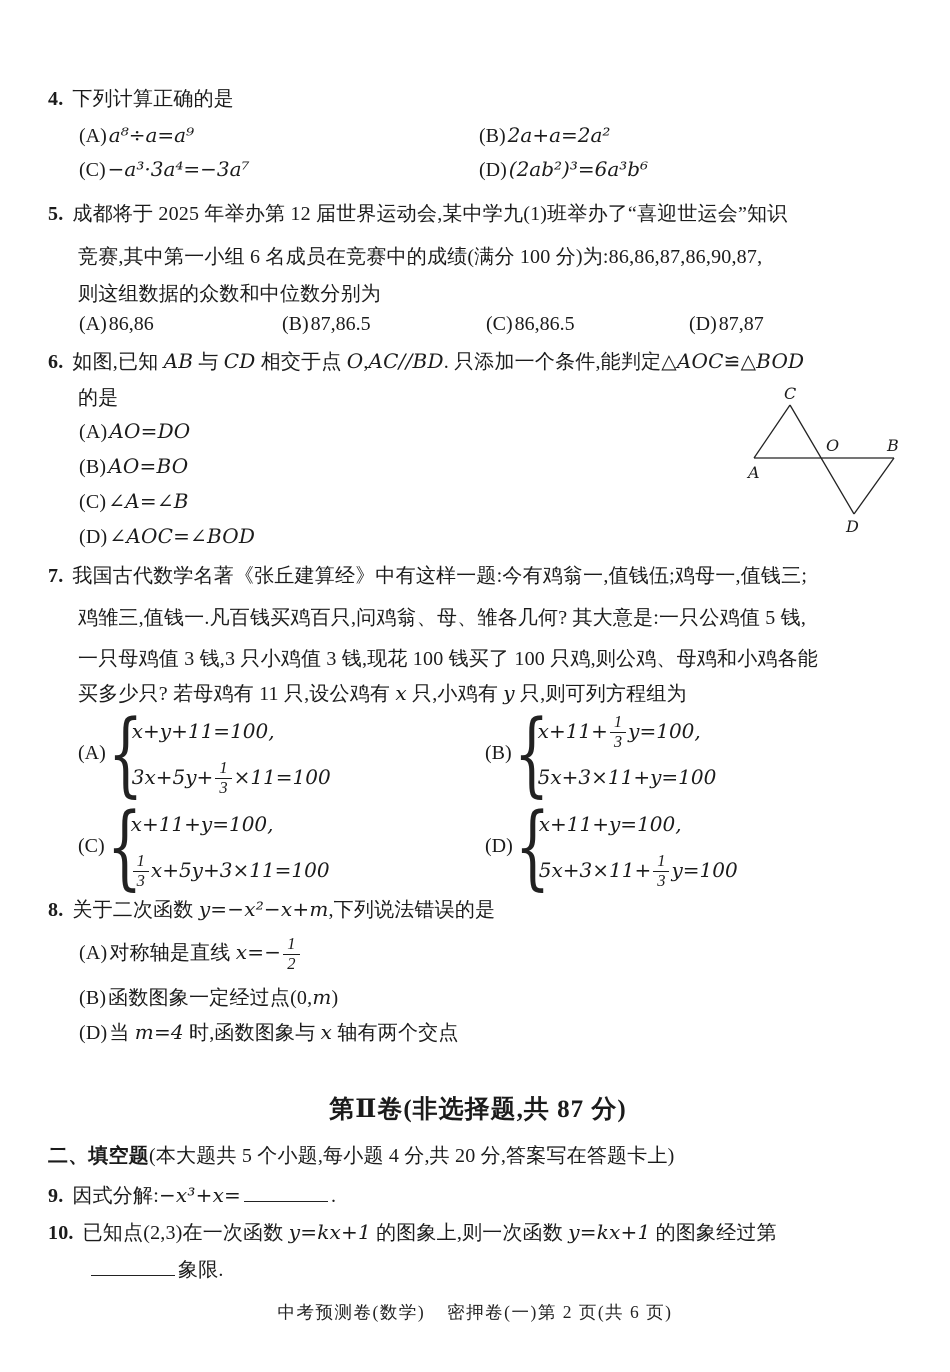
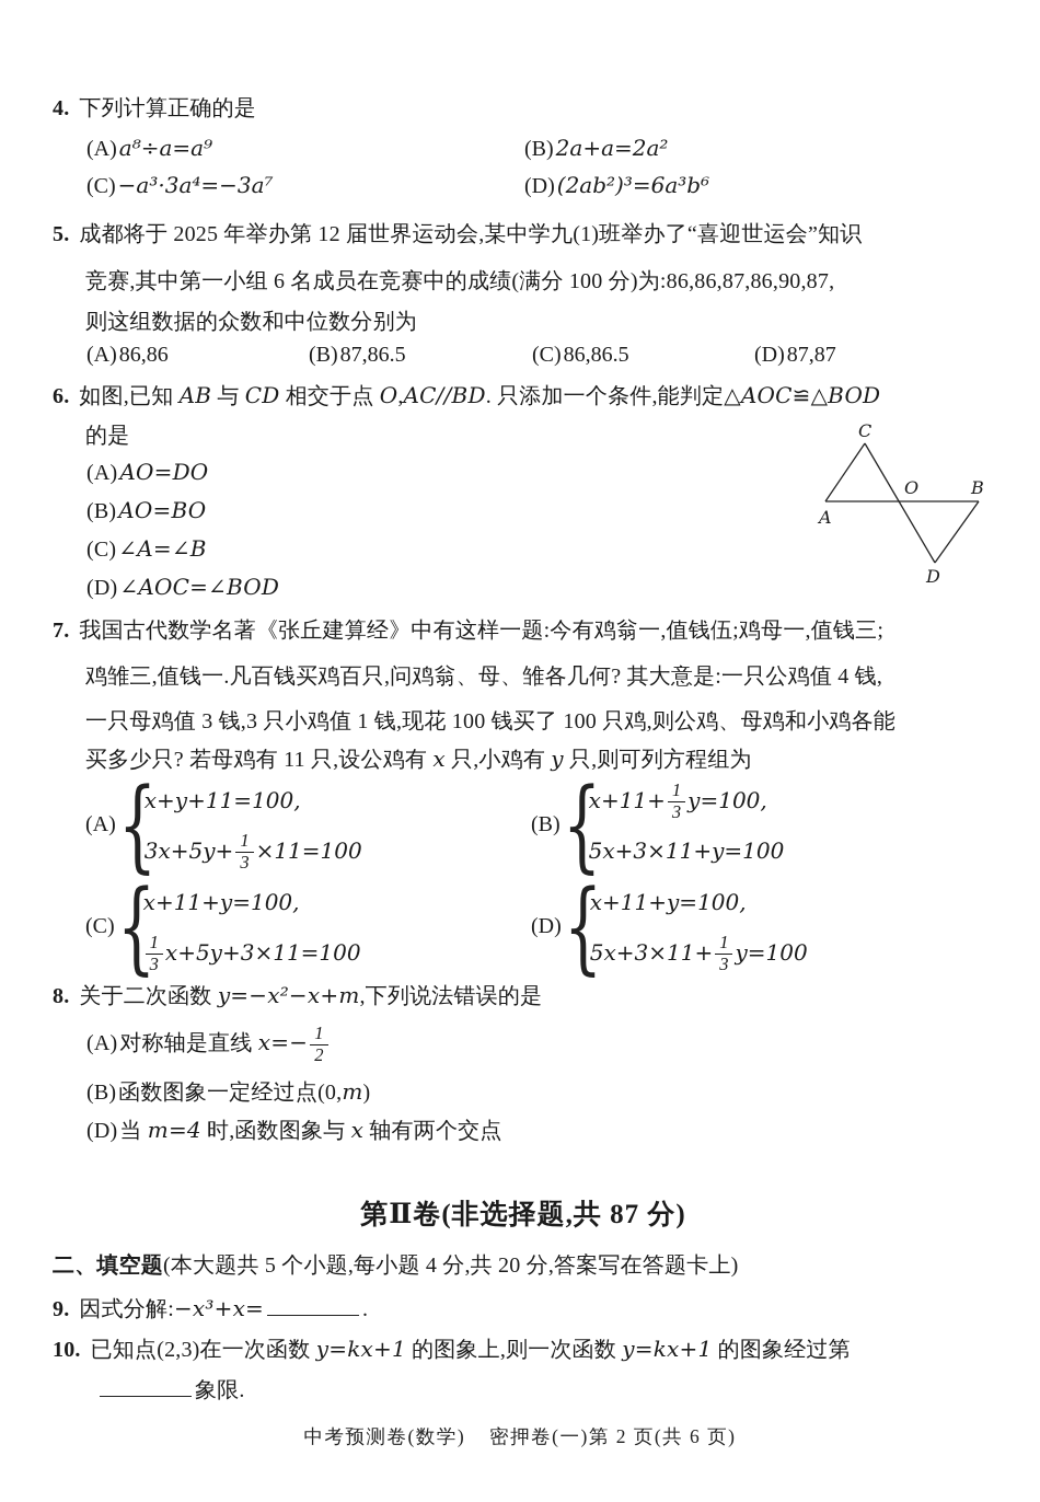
  4. 下列计算正确的是
  (A)a⁸÷a=a⁹
  (B)2a+a=2a²
  (C)−a³·3a⁴=−3a⁷
  (D)(2ab²)³=6a³b⁶
  5. 成都将于 2025 年举办第 12 届世界运动会,某中学九(1)班举办了“喜迎世运会”知识
  竞赛,其中第一小组 6 名成员在竞赛中的成绩(满分 100 分)为:86,86,87,86,90,87,
  则这组数据的众数和中位数分别为
  (A)86,86
  (B)87,86.5
  (C)86,86.5
  (D)87,87
  6. 如图,已知 AB 与 CD 相交于点 O,AC//BD. 只添加一个条件,能判定△AOC≌△BOD
  的是
  (A)AO=DO
  (B)AO=BO
  (C)∠A=∠B
  (D)∠AOC=∠BOD
  A
  B
  C
  O
  D
  7. 我国古代数学名著《张丘建算经》中有这样一题:今有鸡翁一,值钱伍;鸡母一,值钱三;
- 鸡雏三,值钱一.凡百钱买鸡百只,问鸡翁、母、雏各几何? 其大意是:一只公鸡值 5 钱,
+ 鸡雏三,值钱一.凡百钱买鸡百只,问鸡翁、母、雏各几何? 其大意是:一只公鸡值 4 钱,
- 一只母鸡值 3 钱,3 只小鸡值 3 钱,现花 100 钱买了 100 只鸡,则公鸡、母鸡和小鸡各能
+ 一只母鸡值 3 钱,3 只小鸡值 1 钱,现花 100 钱买了 100 只鸡,则公鸡、母鸡和小鸡各能
  买多少只? 若母鸡有 11 只,设公鸡有 x 只,小鸡有 y 只,则可列方程组为
  (A)
  {
  x+y+11=100,
  3x+5y+
  1
  3
  ×11=100
  (B)
  {
  x+11+
  1
  3
  y=100,
  5x+3×11+y=100
  (C)
  {
  x+11+y=100,
  1
  3
  x+5y+3×11=100
  (D)
  {
  x+11+y=100,
  5x+3×11+
  1
  3
  y=100
  8. 关于二次函数 y=−x²−x+m,下列说法错误的是
  (A)对称轴是直线 x=−
  1
  2
  (B)函数图象一定经过点(0,m)
  (D)当 m=4 时,函数图象与 x 轴有两个交点
  第Ⅱ卷(非选择题,共 87 分)
  二、填空题(本大题共 5 个小题,每小题 4 分,共 20 分,答案写在答题卡上)
  9. 因式分解:−x³+x= .
  10. 已知点(2,3)在一次函数 y=kx+1 的图象上,则一次函数 y=kx+1 的图象经过第
  象限.
  中考预测卷(数学) 密押卷(一)第 2 页(共 6 页)
